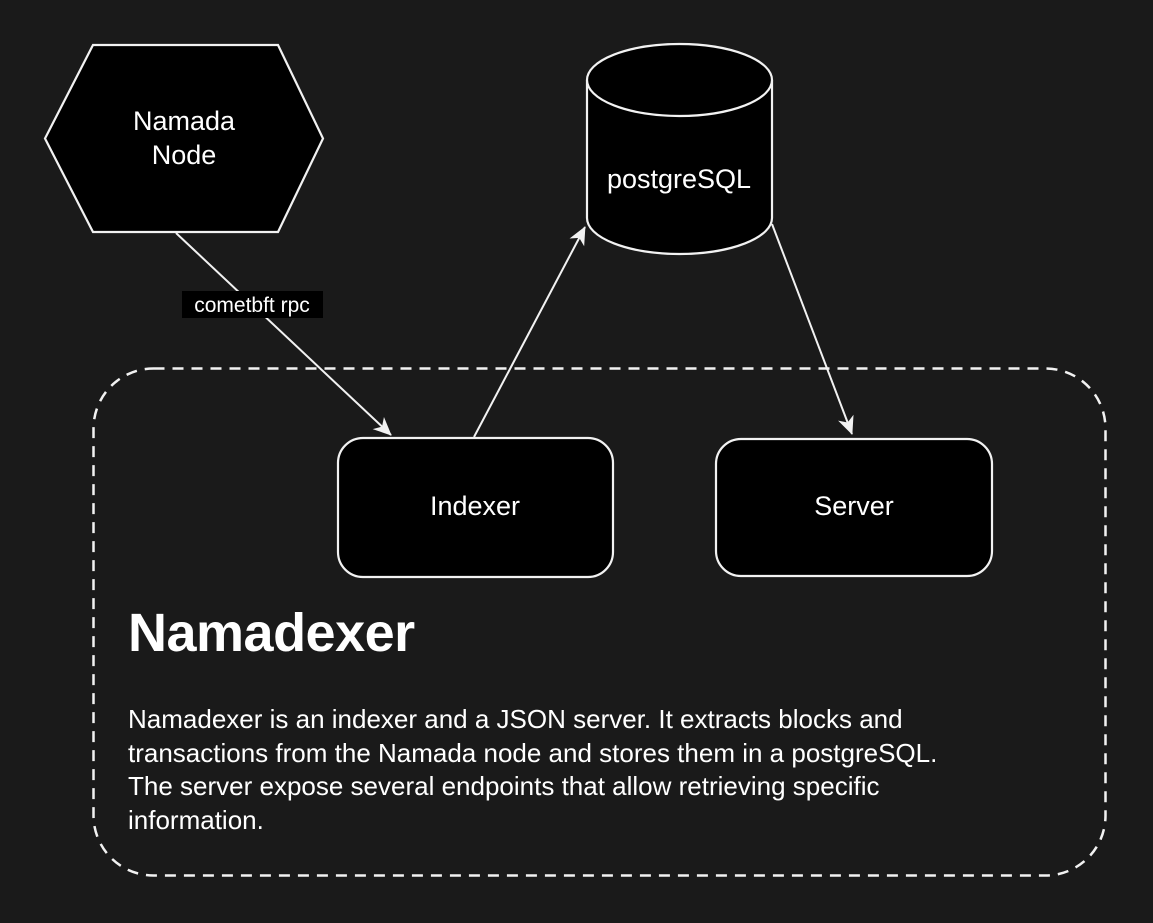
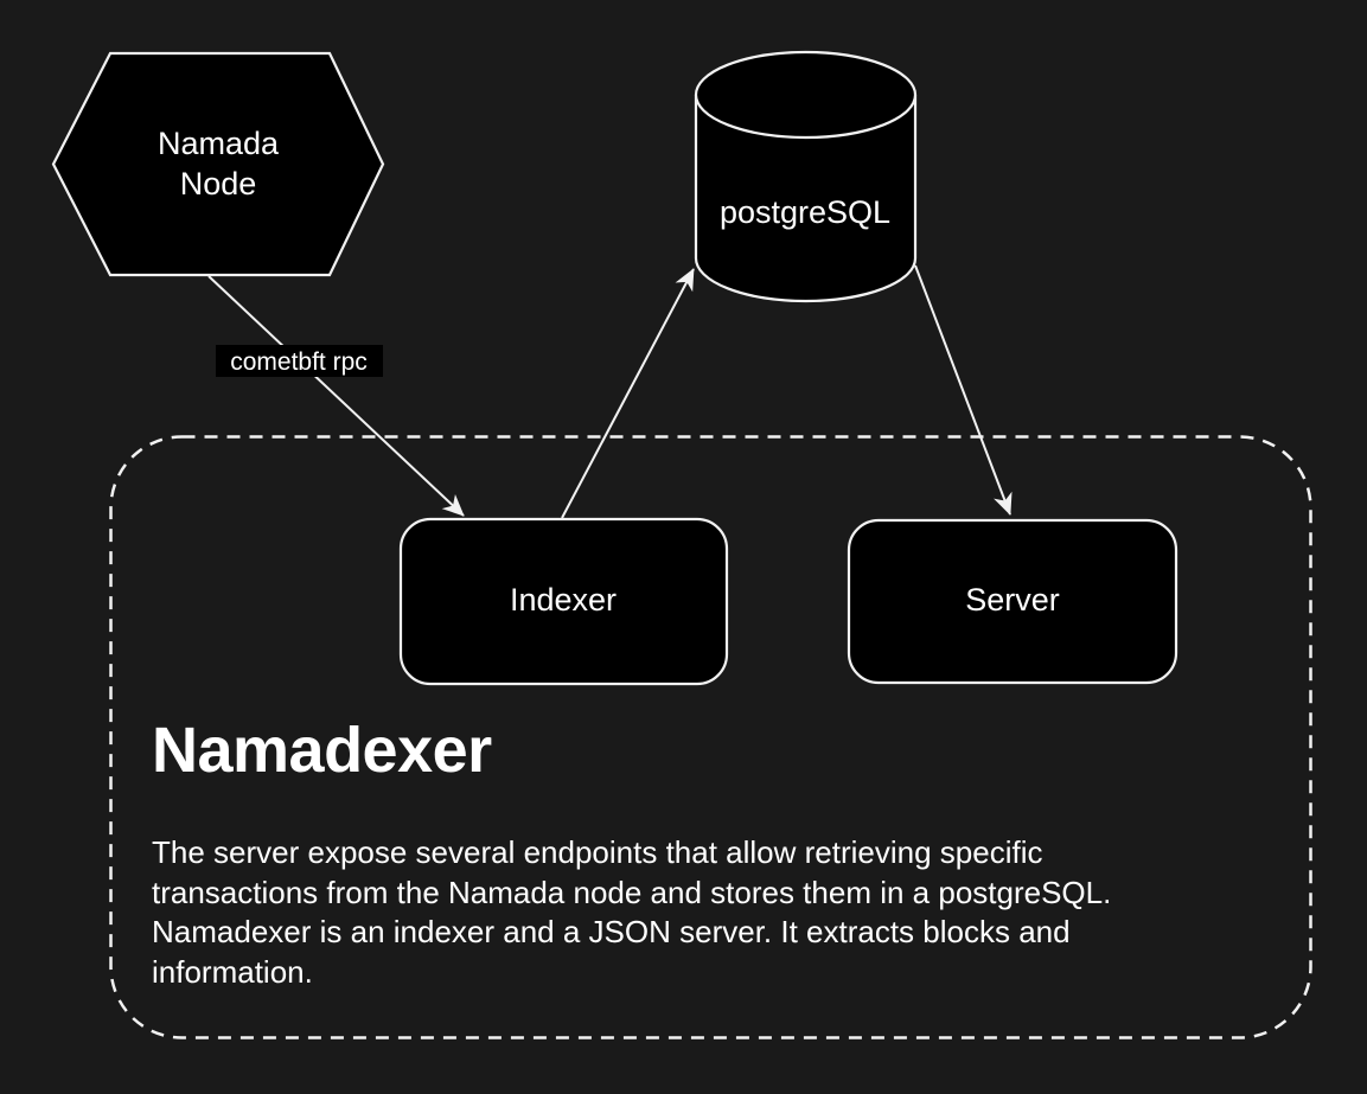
  cometbft rpc
  Namada
  Node
  postgreSQL
  Indexer
  Server
  Namadexer
- Namadexer is an indexer and a JSON server. It extracts blocks and
+ The server expose several endpoints that allow retrieving specific
  transactions from the Namada node and stores them in a postgreSQL.
- The server expose several endpoints that allow retrieving specific
+ Namadexer is an indexer and a JSON server. It extracts blocks and
  information.
